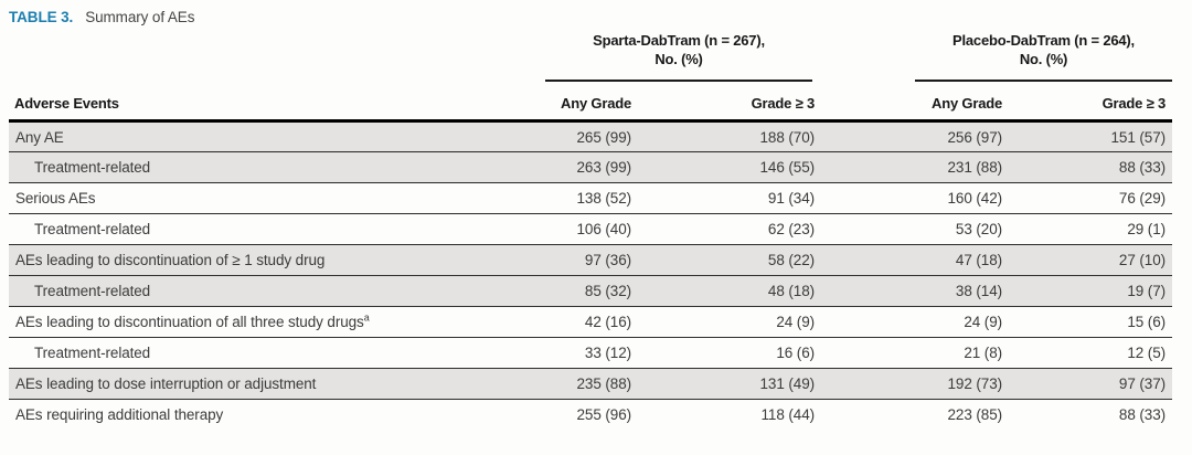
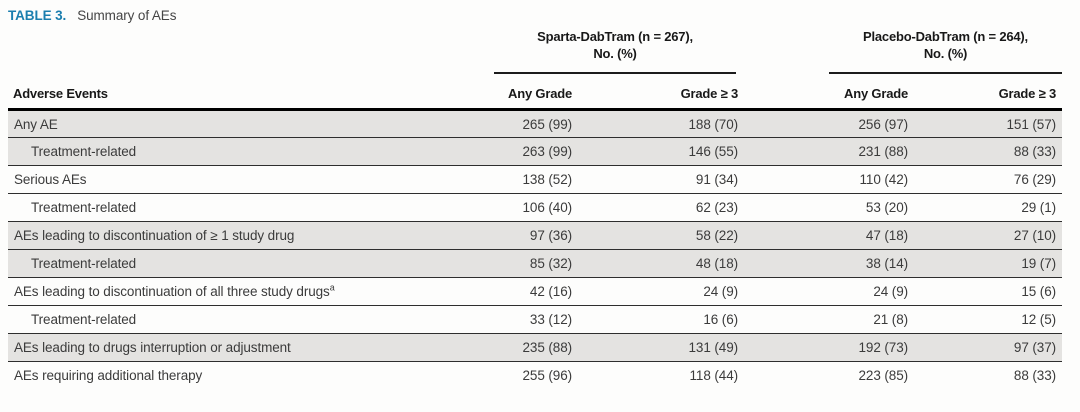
  TABLE 3. Summary of AEs
  	Sparta-DabTram (n = 267), No. (%)	Placebo-DabTram (n = 264), No. (%)
  Adverse Events	Any Grade	Grade ≥ 3	Any Grade	Grade ≥ 3
  Any AE	265 (99)	188 (70)	256 (97)	151 (57)
  Treatment-related	263 (99)	146 (55)	231 (88)	88 (33)
- Serious AEs	138 (52)	91 (34)	160 (42)	76 (29)
+ Serious AEs	138 (52)	91 (34)	110 (42)	76 (29)
  Treatment-related	106 (40)	62 (23)	53 (20)	29 (1)
  AEs leading to discontinuation of ≥ 1 study drug	97 (36)	58 (22)	47 (18)	27 (10)
  Treatment-related	85 (32)	48 (18)	38 (14)	19 (7)
  AEs leading to discontinuation of all three study drugsa	42 (16)	24 (9)	24 (9)	15 (6)
  Treatment-related	33 (12)	16 (6)	21 (8)	12 (5)
- AEs leading to dose interruption or adjustment	235 (88)	131 (49)	192 (73)	97 (37)
+ AEs leading to drugs interruption or adjustment	235 (88)	131 (49)	192 (73)	97 (37)
  AEs requiring additional therapy	255 (96)	118 (44)	223 (85)	88 (33)
